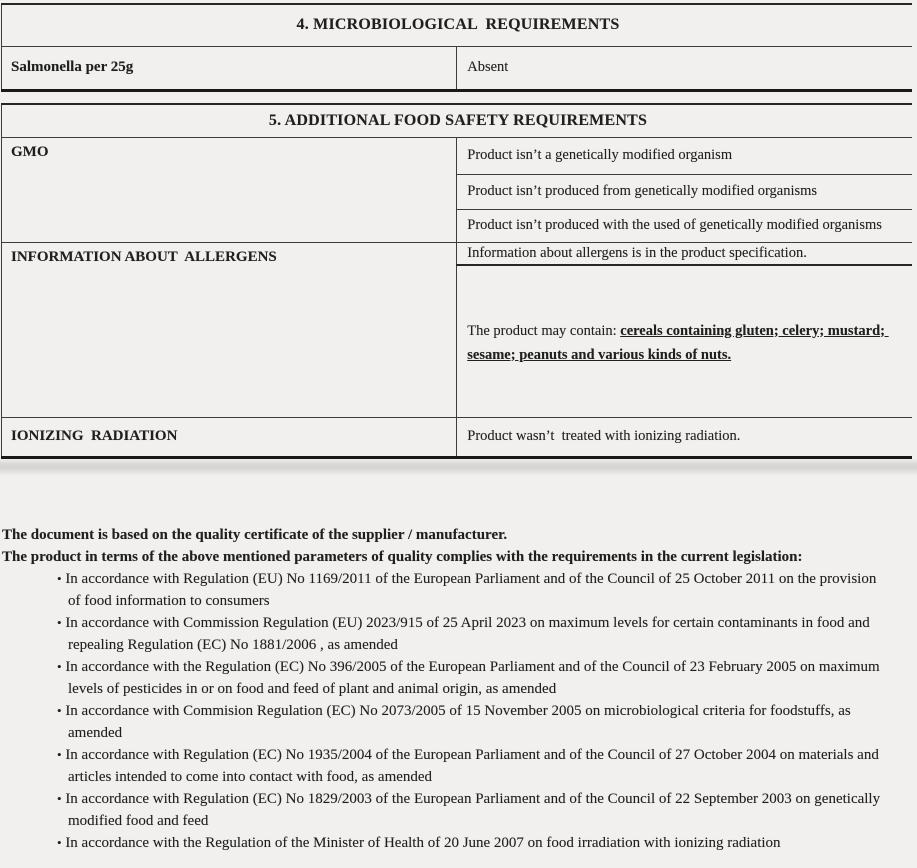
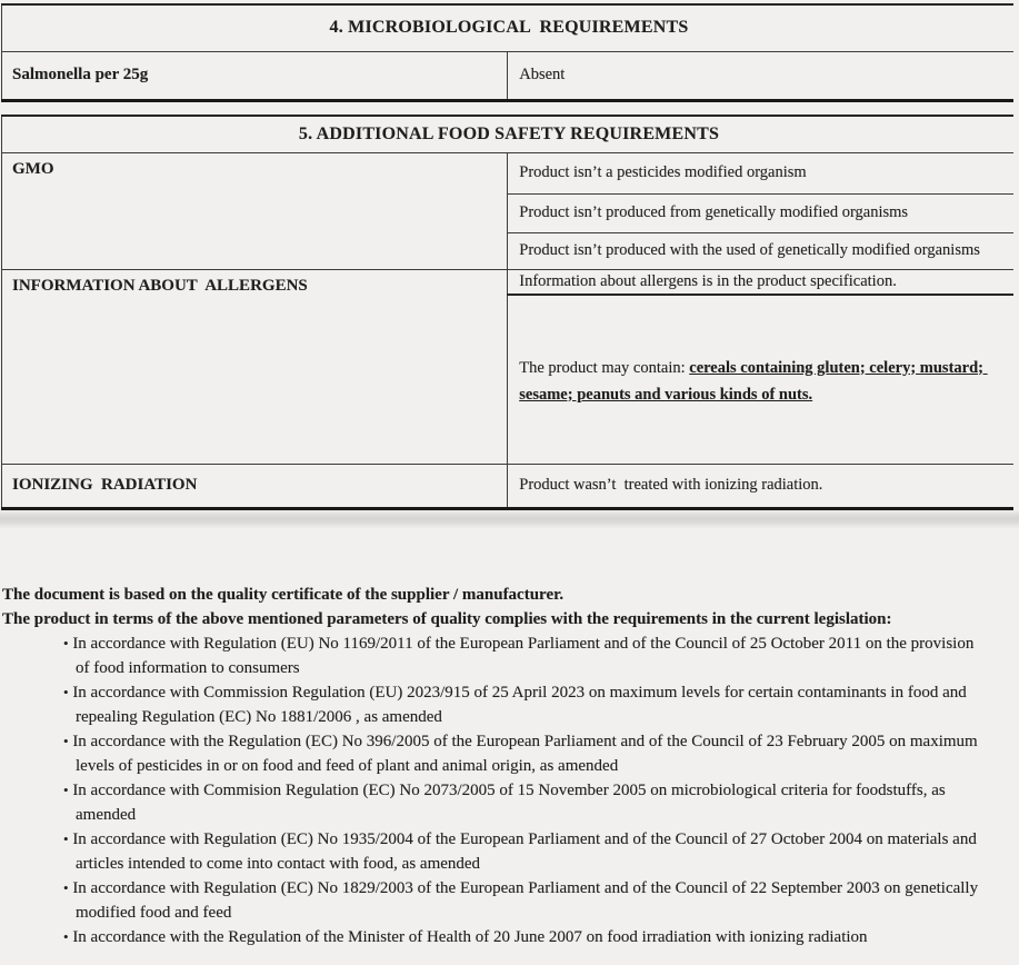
  4. MICROBIOLOGICAL REQUIREMENTS
  Salmonella per 25g	Absent
  5. ADDITIONAL FOOD SAFETY REQUIREMENTS
- GMO	Product isn’t a genetically modified organism
+ GMO	Product isn’t a pesticides modified organism
  Product isn’t produced from genetically modified organisms
  Product isn’t produced with the used of genetically modified organisms
  INFORMATION ABOUT ALLERGENS	Information about allergens is in the product specification.
  The product may contain: cereals containing gluten; celery; mustard; sesame; peanuts and various kinds of nuts.
  IONIZING RADIATION	Product wasn’t treated with ionizing radiation.
  The document is based on the quality certificate of the supplier / manufacturer.
  The product in terms of the above mentioned parameters of quality complies with the requirements in the current legislation:
  • In accordance with Regulation (EU) No 1169/2011 of the European Parliament and of the Council of 25 October 2011 on the provision of food information to consumers
  • In accordance with Commission Regulation (EU) 2023/915 of 25 April 2023 on maximum levels for certain contaminants in food and repealing Regulation (EC) No 1881/2006 , as amended
  • In accordance with the Regulation (EC) No 396/2005 of the European Parliament and of the Council of 23 February 2005 on maximum levels of pesticides in or on food and feed of plant and animal origin, as amended
  • In accordance with Commision Regulation (EC) No 2073/2005 of 15 November 2005 on microbiological criteria for foodstuffs, as amended
  • In accordance with Regulation (EC) No 1935/2004 of the European Parliament and of the Council of 27 October 2004 on materials and articles intended to come into contact with food, as amended
  • In accordance with Regulation (EC) No 1829/2003 of the European Parliament and of the Council of 22 September 2003 on genetically modified food and feed
  • In accordance with the Regulation of the Minister of Health of 20 June 2007 on food irradiation with ionizing radiation
